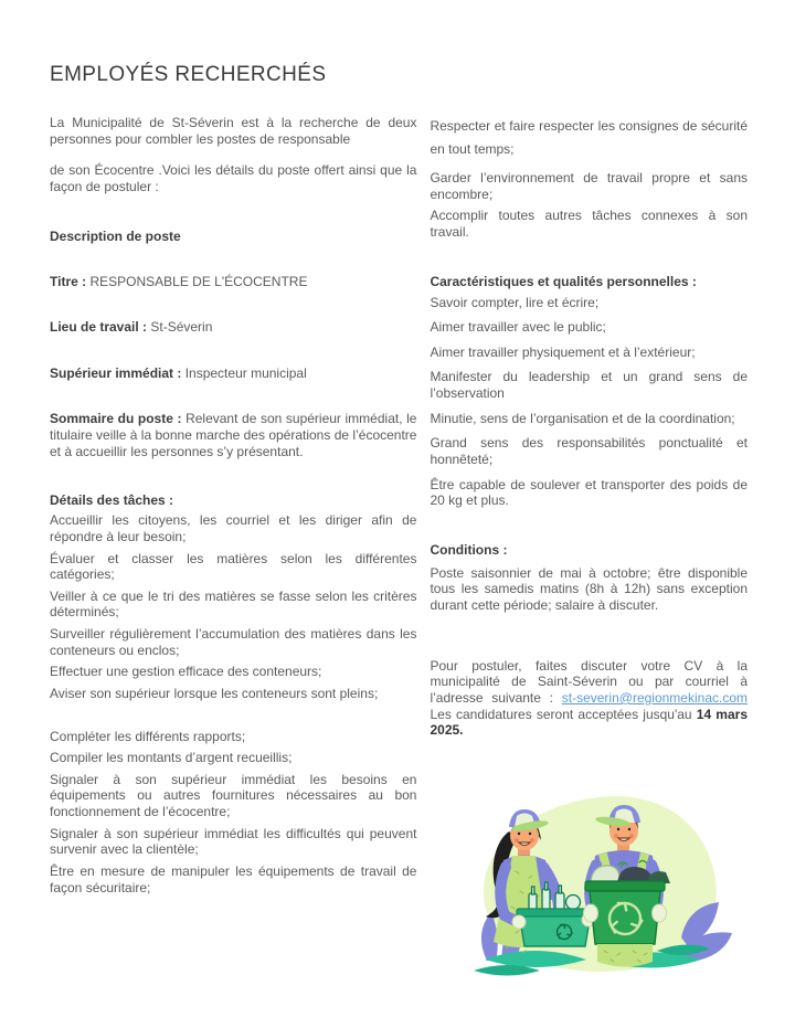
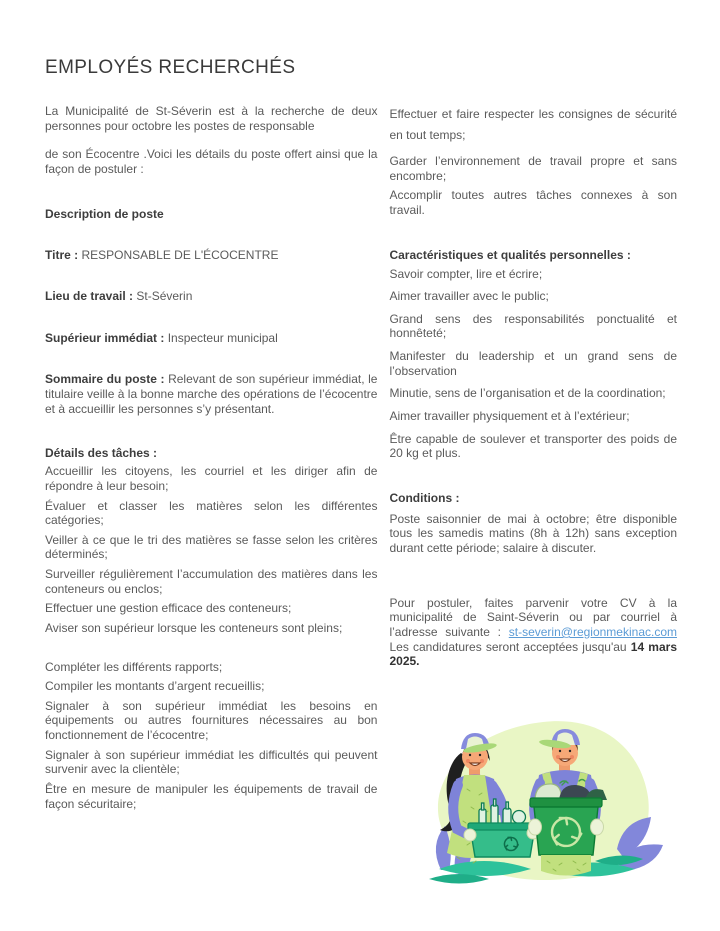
  EMPLOYÉS RECHERCHÉS
- La Municipalité de St-Séverin est à la recherche de deux personnes pour combler les postes de responsable
+ La Municipalité de St-Séverin est à la recherche de deux personnes pour octobre les postes de responsable
  de son Écocentre .Voici les détails du poste offert ainsi que la façon de postuler :
  Description de poste
  Titre : RESPONSABLE DE L'ÉCOCENTRE
  Lieu de travail : St-Séverin
  Supérieur immédiat : Inspecteur municipal
  Sommaire du poste : Relevant de son supérieur immédiat, le titulaire veille à la bonne marche des opérations de l’écocentre et à accueillir les personnes s’y présentant.
  Détails des tâches :
  Accueillir les citoyens, les courriel et les diriger afin de répondre à leur besoin;
  Évaluer et classer les matières selon les différentes catégories;
  Veiller à ce que le tri des matières se fasse selon les critères déterminés;
  Surveiller régulièrement l’accumulation des matières dans les conteneurs ou enclos;
  Effectuer une gestion efficace des conteneurs;
  Aviser son supérieur lorsque les conteneurs sont pleins;
  Compléter les différents rapports;
  Compiler les montants d’argent recueillis;
  Signaler à son supérieur immédiat les besoins en équipements ou autres fournitures nécessaires au bon fonctionnement de l’écocentre;
  Signaler à son supérieur immédiat les difficultés qui peuvent survenir avec la clientèle;
  Être en mesure de manipuler les équipements de travail de façon sécuritaire;
- Respecter et faire respecter les consignes de sécurité en tout temps;
+ Effectuer et faire respecter les consignes de sécurité en tout temps;
  Garder l’environnement de travail propre et sans encombre;
  Accomplir toutes autres tâches connexes à son travail.
  Caractéristiques et qualités personnelles :
  Savoir compter, lire et écrire;
  Aimer travailler avec le public;
- Aimer travailler physiquement et à l’extérieur;
+ Grand sens des responsabilités ponctualité et honnêteté;
  Manifester du leadership et un grand sens de l’observation
  Minutie, sens de l’organisation et de la coordination;
- Grand sens des responsabilités ponctualité et honnêteté;
+ Aimer travailler physiquement et à l’extérieur;
  Être capable de soulever et transporter des poids de 20 kg et plus.
  Conditions :
  Poste saisonnier de mai à octobre; être disponible tous les samedis matins (8h à 12h) sans exception durant cette période; salaire à discuter.
- Pour postuler, faites discuter votre CV à la municipalité de Saint-Séverin ou par courriel à l’adresse suivante : st-severin@regionmekinac.com Les candidatures seront acceptées jusqu'au 14 mars 2025.
+ Pour postuler, faites parvenir votre CV à la municipalité de Saint-Séverin ou par courriel à l’adresse suivante : st-severin@regionmekinac.com Les candidatures seront acceptées jusqu'au 14 mars 2025.
